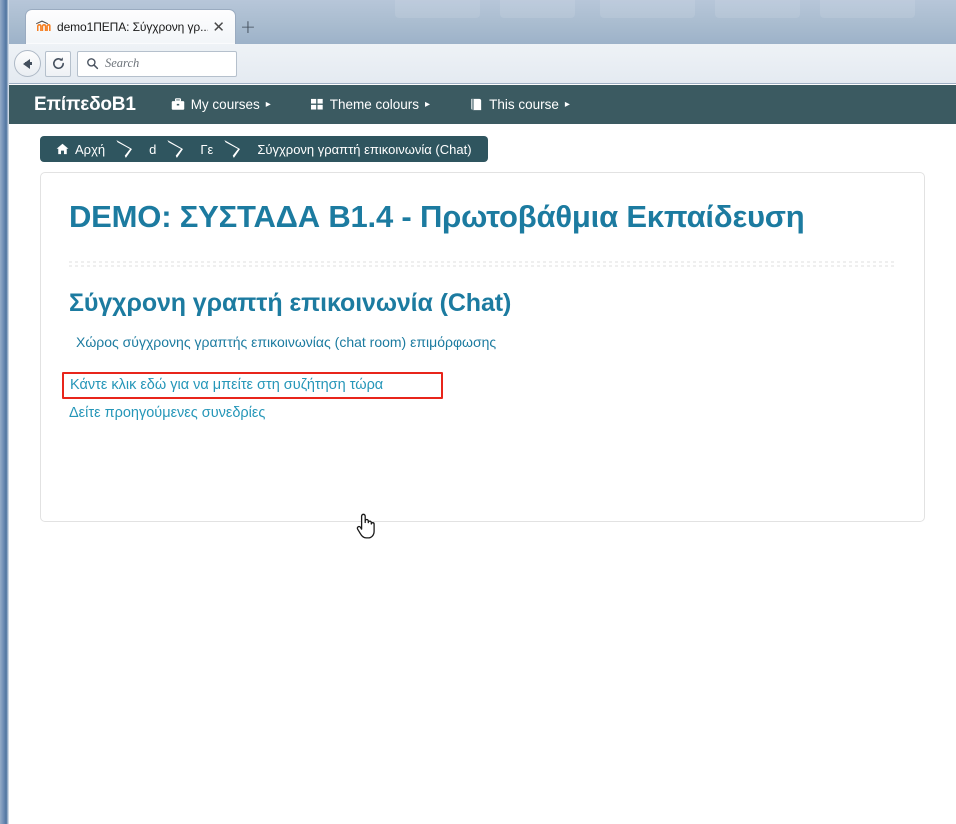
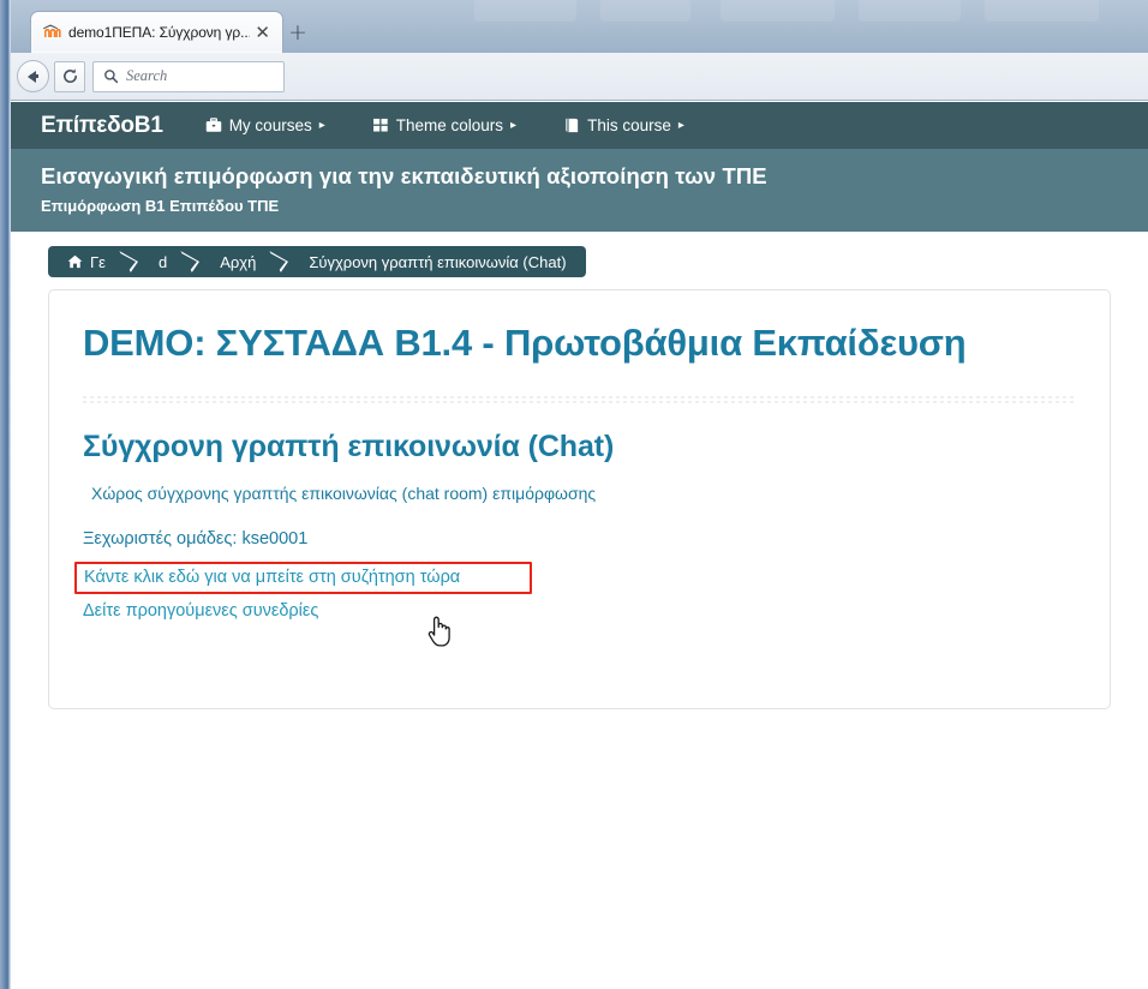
  demo1ΠΕΠΑ: Σύγχρονη γρ...
  ✕
  +
  Search
  ΕπίπεδοB1
  My courses
  ▸
  Theme colours
  ▸
  This course
  ▸
+ Εισαγωγική επιμόρφωση για την εκπαιδευτική αξιοποίηση των ΤΠΕ
+ Επιμόρφωση Β1 Επιπέδου ΤΠΕ
- Αρχή
+ Γε
  d
- Γε
+ Αρχή
  Σύγχρονη γραπτή επικοινωνία (Chat)
  DEMO: ΣΥΣΤΑΔΑ Β1.4 - Πρωτοβάθμια Εκπαίδευση
  Σύγχρονη γραπτή επικοινωνία (Chat)
  Χώρος σύγχρονης γραπτής επικοινωνίας (chat room) επιμόρφωσης
+ Ξεχωριστές ομάδες: kse0001
  Κάντε κλικ εδώ για να μπείτε στη συζήτηση τώρα
  Δείτε προηγούμενες συνεδρίες
